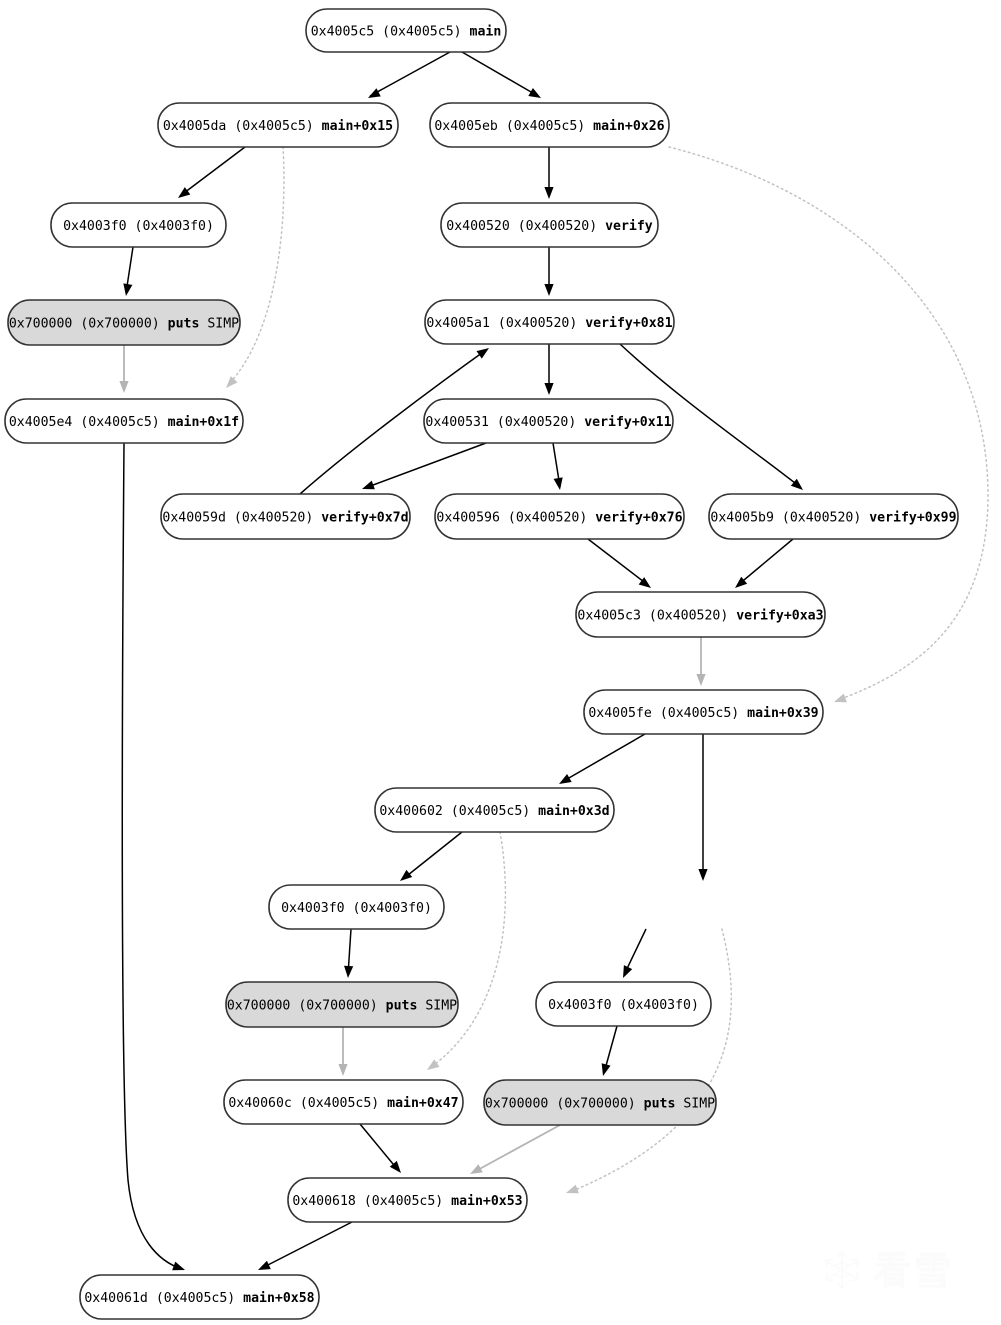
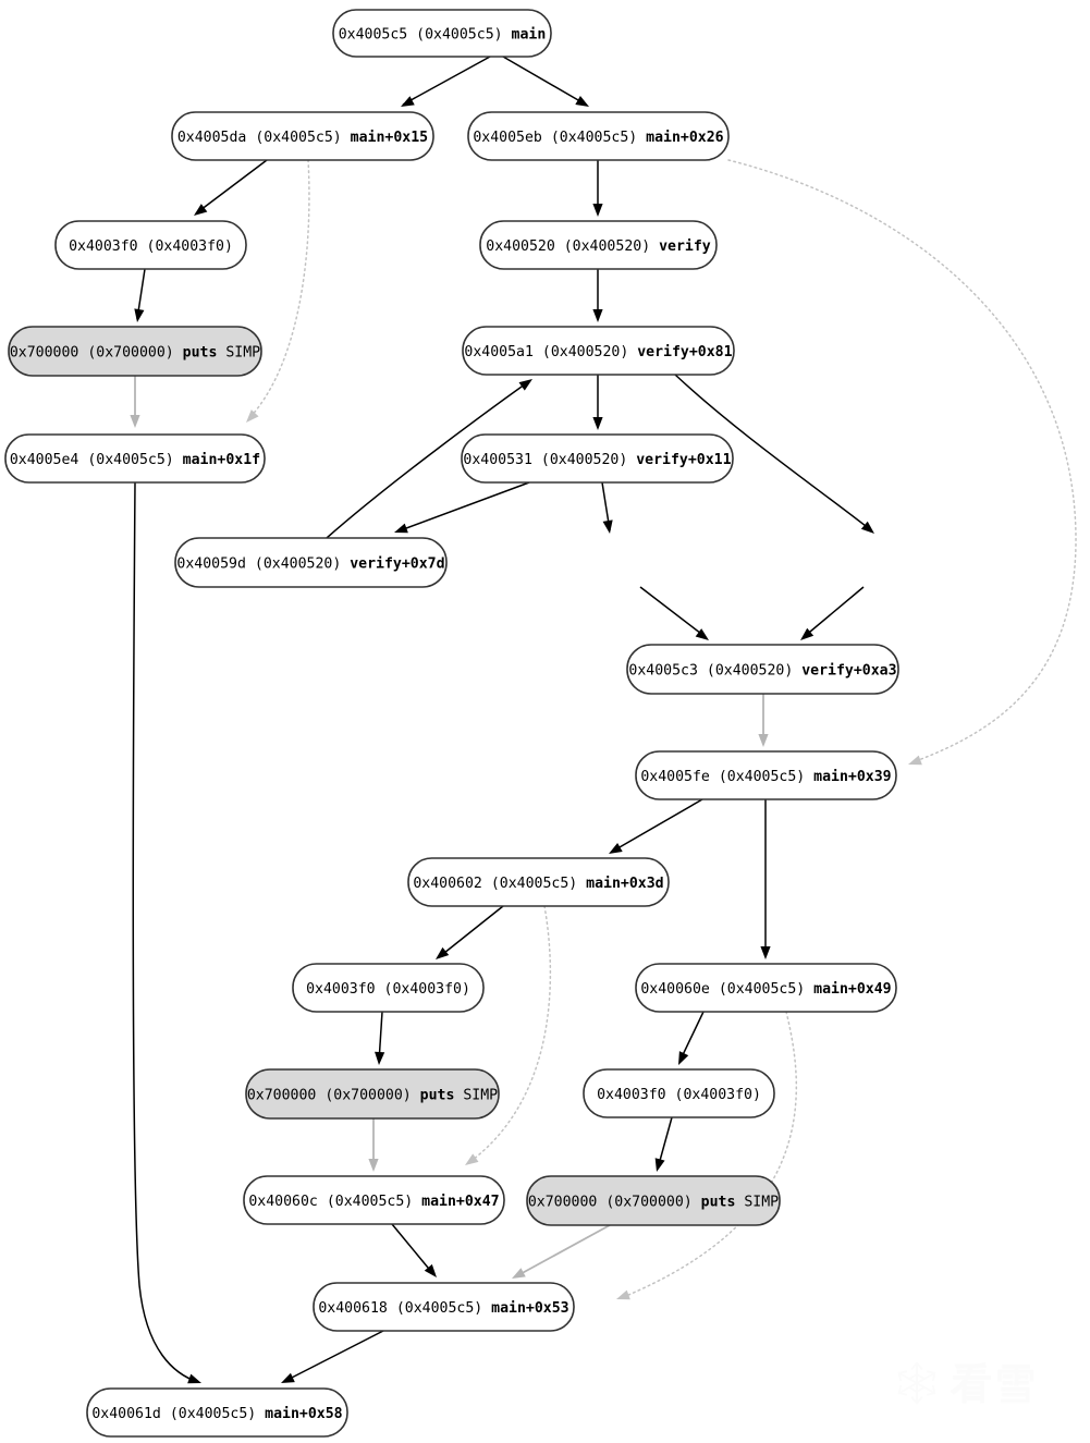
  0x4005c5 (0x4005c5) main
  0x4005da (0x4005c5) main+0x15
  0x4005eb (0x4005c5) main+0x26
  0x4003f0 (0x4003f0)
  0x400520 (0x400520) verify
  0x700000 (0x700000) puts SIMP
  0x4005a1 (0x400520) verify+0x81
  0x4005e4 (0x4005c5) main+0x1f
  0x400531 (0x400520) verify+0x11
  0x40059d (0x400520) verify+0x7d
- 0x400596 (0x400520) verify+0x76
- 0x4005b9 (0x400520) verify+0x99
  0x4005c3 (0x400520) verify+0xa3
  0x4005fe (0x4005c5) main+0x39
  0x400602 (0x4005c5) main+0x3d
  0x4003f0 (0x4003f0)
+ 0x40060e (0x4005c5) main+0x49
  0x700000 (0x700000) puts SIMP
  0x4003f0 (0x4003f0)
  0x40060c (0x4005c5) main+0x47
  0x700000 (0x700000) puts SIMP
  0x400618 (0x4005c5) main+0x53
  0x40061d (0x4005c5) main+0x58
